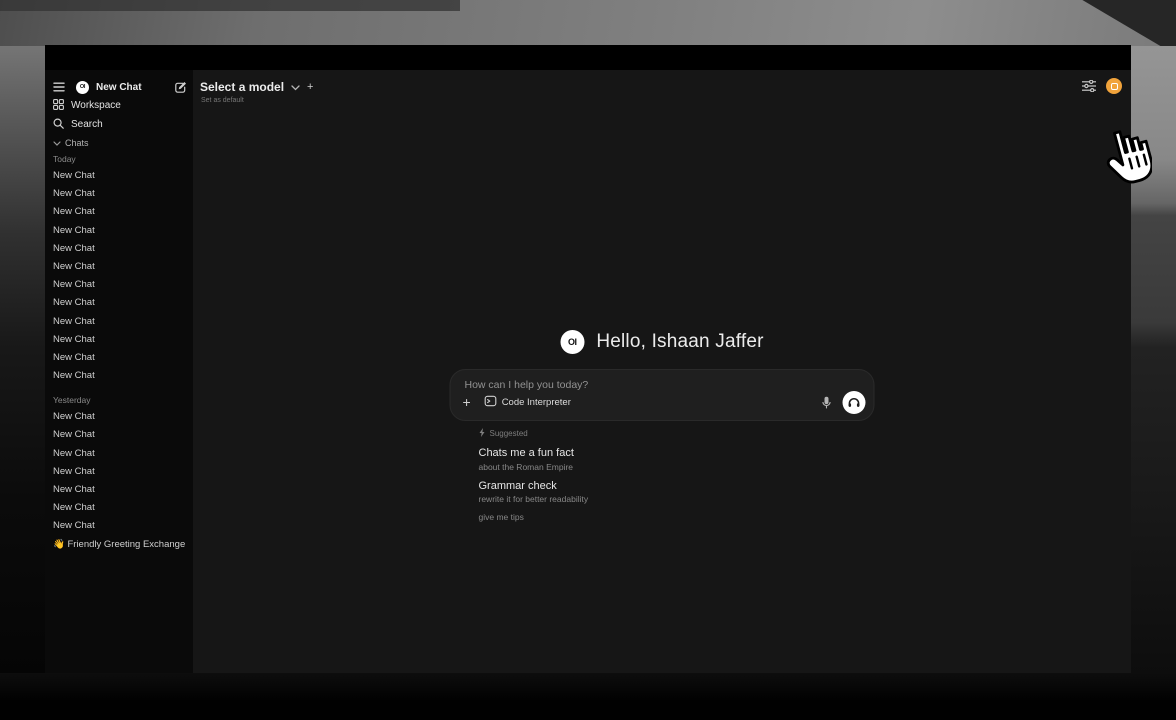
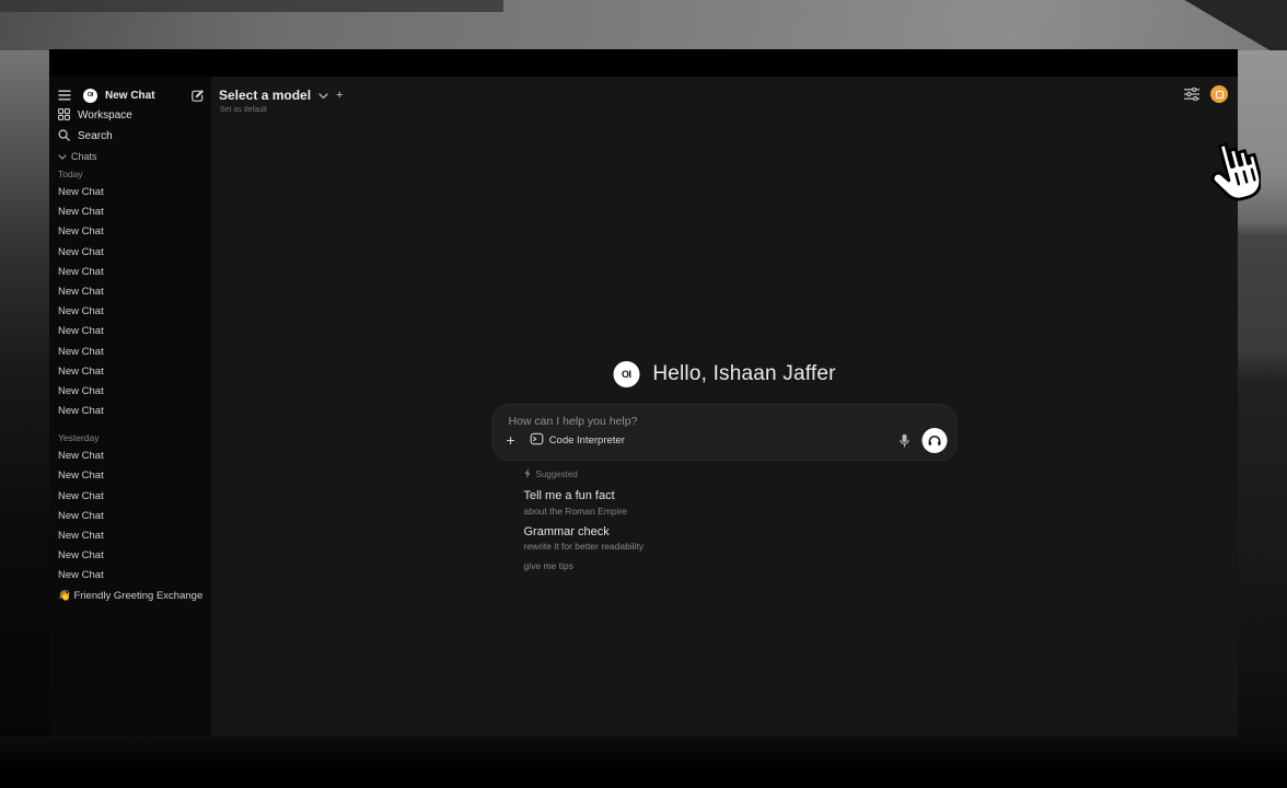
  New Chat
  Workspace
  Search
  Chats
  Today
  New Chat
  New Chat
  New Chat
  New Chat
  New Chat
  New Chat
  New Chat
  New Chat
  New Chat
  New Chat
  New Chat
  New Chat
  Yesterday
  New Chat
  New Chat
  New Chat
  New Chat
  New Chat
  New Chat
  New Chat
  👋 Friendly Greeting Exchange
  Select a model
  +
  OI
  Hello, Ishaan Jaffer
- How can I help you today?
+ How can I help you help?
  +
  Code Interpreter
  Suggested
- Chats me a fun fact
+ Tell me a fun fact
  about the Roman Empire
  Grammar check
  rewrite it for better readability
  give me tips
